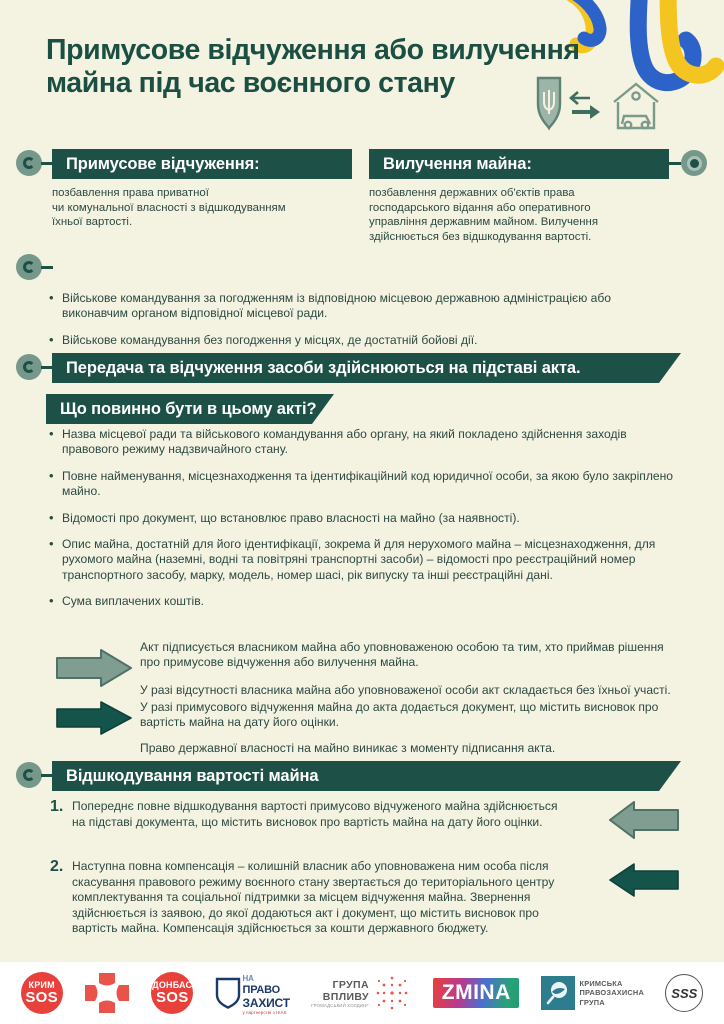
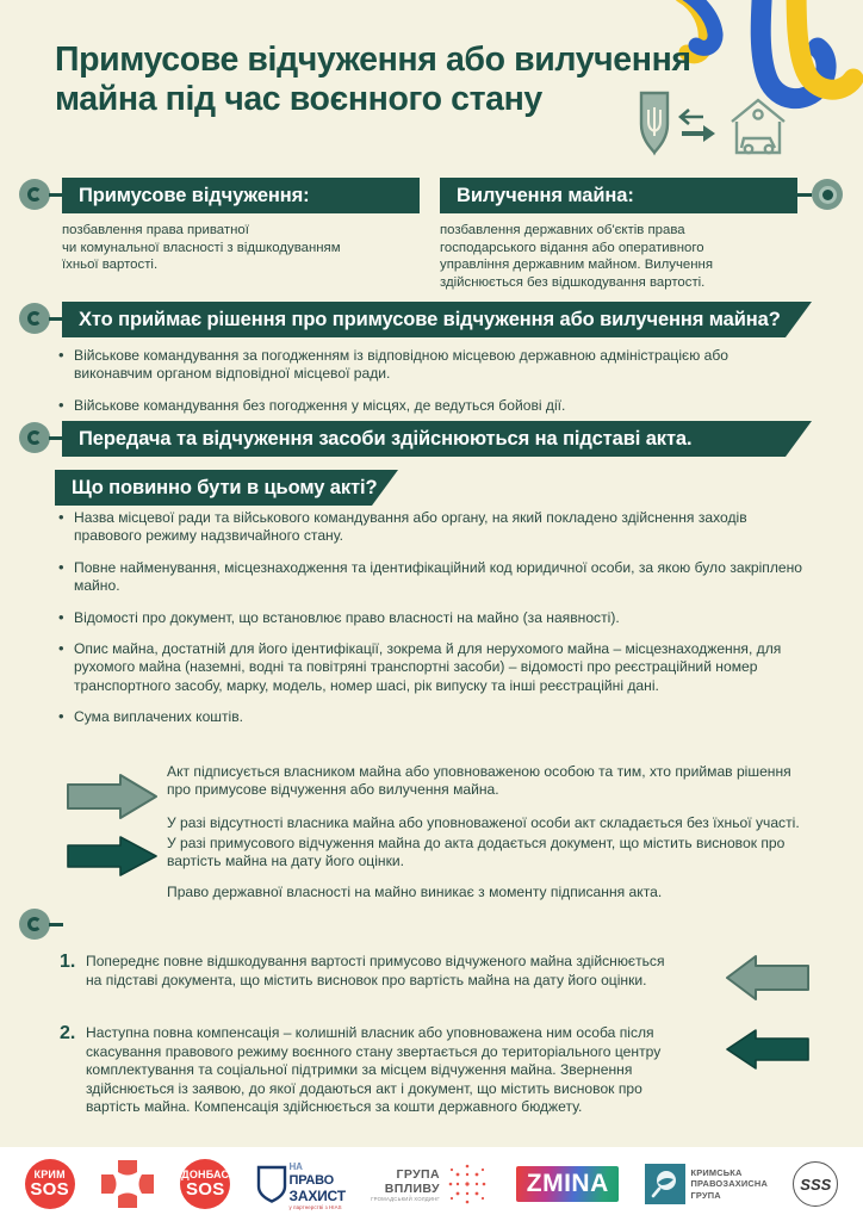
  Примусове відчуження або вилучення
  майна під час воєнного стану
  Примусове відчуження:
  Вилучення майна:
  позбавлення права приватної
  чи комунальної власності з відшкодуванням
  їхньої вартості.
  позбавлення державних об'єктів права
  господарського відання або оперативного
  управління державним майном. Вилучення
  здійснюється без відшкодування вартості.
+ Хто приймає рішення про примусове відчуження або вилучення майна?
  Військове командування за погодженням із відповідною місцевою державною адміністрацією або виконавчим органом відповідної місцевої ради.
- Військове командування без погодження у місцях, де достатній бойові дії.
+ Військове командування без погодження у місцях, де ведуться бойові дії.
  Передача та відчуження засоби здійснюються на підставі акта.
  Що повинно бути в цьому акті?
  Назва місцевої ради та військового командування або органу, на який покладено здійснення заходів правового режиму надзвичайного стану.
  Повне найменування, місцезнаходження та ідентифікаційний код юридичної особи, за якою було закріплено майно.
  Відомості про документ, що встановлює право власності на майно (за наявності).
  Опис майна, достатній для його ідентифікації, зокрема й для нерухомого майна – місцезнаходження, для рухомого майна (наземні, водні та повітряні транспортні засоби) – відомості про реєстраційний номер транспортного засобу, марку, модель, номер шасі, рік випуску та інші реєстраційні дані.
  Сума виплачених коштів.
  Акт підписується власником майна або уповноваженою особою та тим, хто приймав рішення про примусове відчуження або вилучення майна.
  У разі відсутності власника майна або уповноваженої особи акт складається без їхньої участі.
  У разі примусового відчуження майна до акта додається документ, що містить висновок про вартість майна на дату його оцінки.
  Право державної власності на майно виникає з моменту підписання акта.
- Відшкодування вартості майна
  1.
  Попереднє повне відшкодування вартості примусово відчуженого майна здійснюється на підставі документа, що містить висновок про вартість майна на дату його оцінки.
  2.
  Наступна повна компенсація – колишній власник або уповноважена ним особа після скасування правового режиму воєнного стану звертається до територіального центру комплектування та соціальної підтримки за місцем відчуження майна. Звернення здійснюється із заявою, до якої додаються акт і документ, що містить висновок про вартість майна. Компенсація здійснюється за кошти державного бюджету.
  КРИМ
  SOS
  ДОНБАС
  SOS
  НА
  ПРАВО
  ЗАХИСТ
  ГРУПА
  ВПЛИВУ
  ZMINA
  КРИМСЬКА
  ПРАВОЗАХИСНА
  ГРУПА
  SSS
